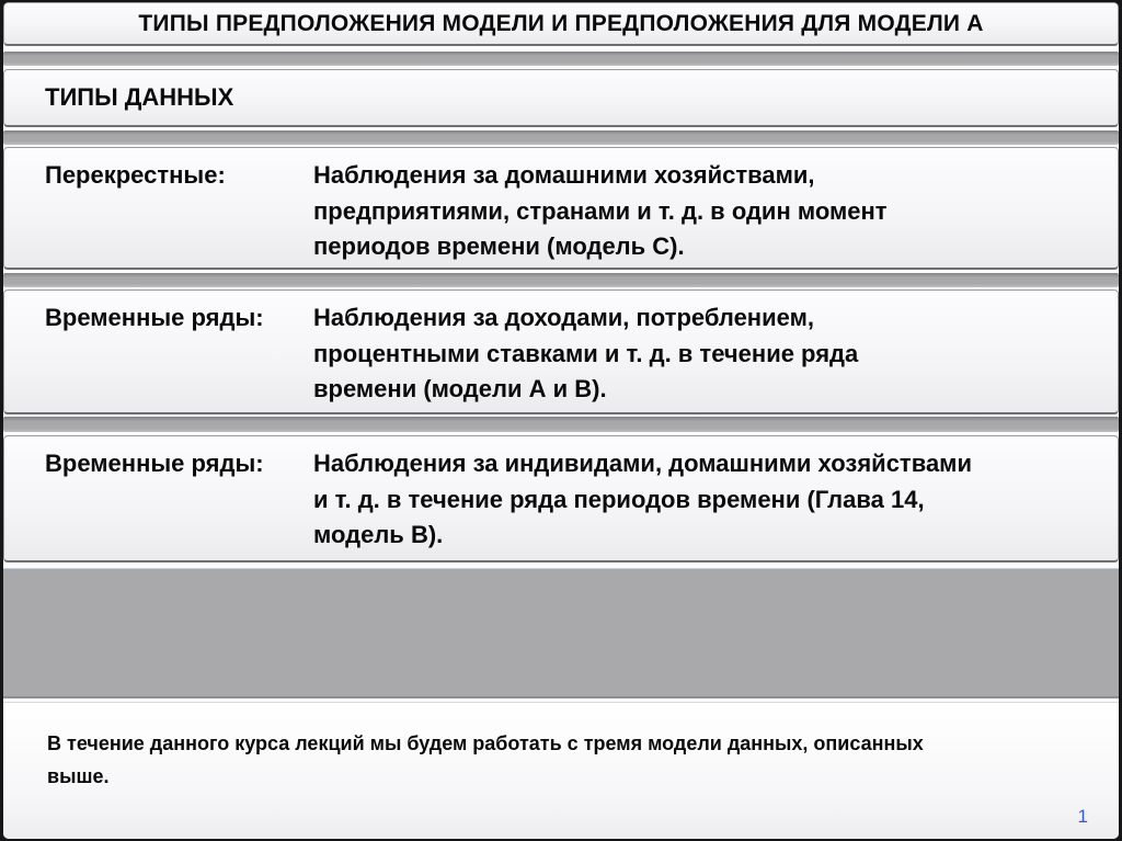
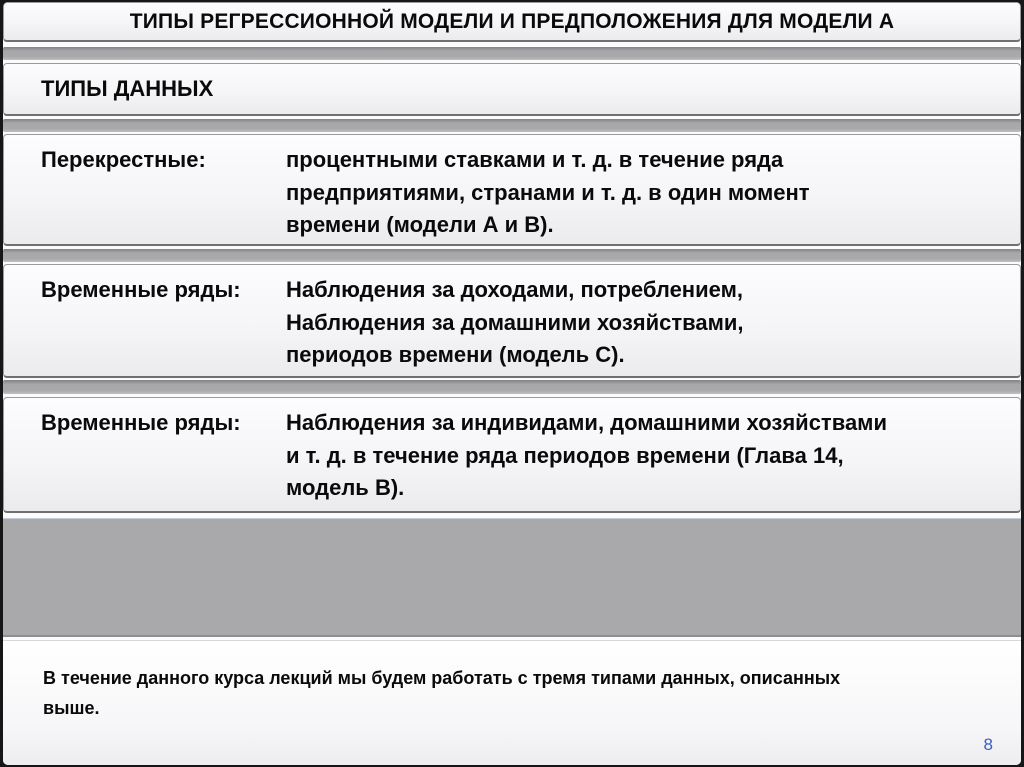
- ТИПЫ ПРЕДПОЛОЖЕНИЯ МОДЕЛИ И ПРЕДПОЛОЖЕНИЯ ДЛЯ МОДЕЛИ А
+ ТИПЫ РЕГРЕССИОННОЙ МОДЕЛИ И ПРЕДПОЛОЖЕНИЯ ДЛЯ МОДЕЛИ А
  ТИПЫ ДАННЫХ
  Перекрестные:
- Наблюдения за домашними хозяйствами,
+ процентными ставками и т. д. в течение ряда
  предприятиями, странами и т. д. в один момент
- периодов времени (модель С).
+ времени (модели А и В).
  Временные ряды:
  Наблюдения за доходами, потреблением,
- процентными ставками и т. д. в течение ряда
+ Наблюдения за домашними хозяйствами,
- времени (модели А и В).
+ периодов времени (модель С).
  Временные ряды:
  Наблюдения за индивидами, домашними хозяйствами
  и т. д. в течение ряда периодов времени (Глава 14,
  модель В).
- В течение данного курса лекций мы будем работать с тремя модели данных, описанных
+ В течение данного курса лекций мы будем работать с тремя типами данных, описанных
  выше.
- 1
+ 8
